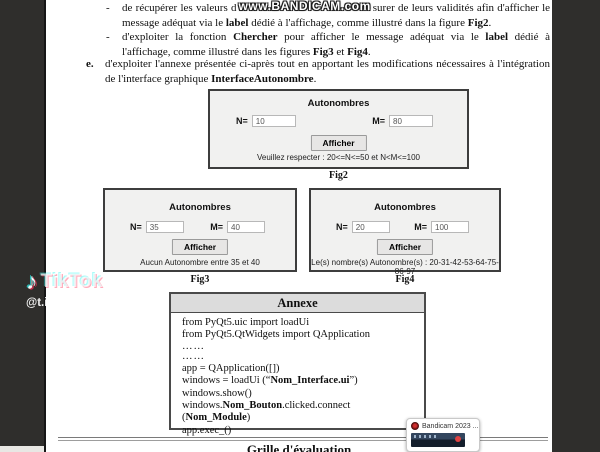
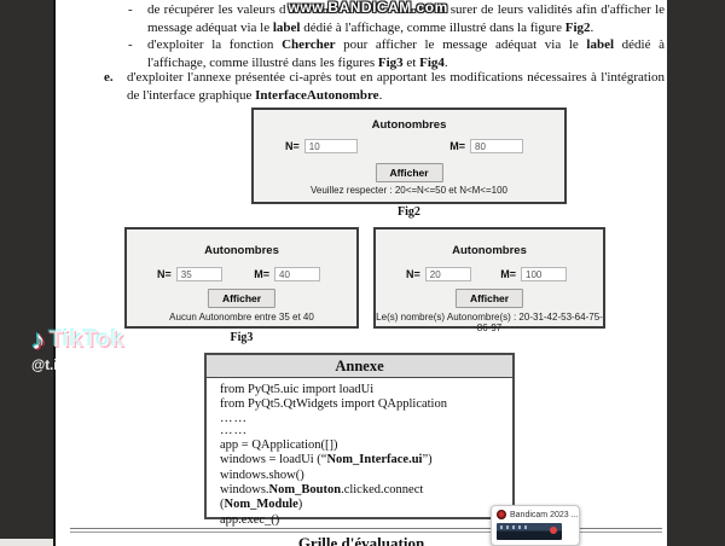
  -
  de récupérer les valeurs d www.BANDICAM.com surer de leurs validités afin d'afficher le message adéquat via le label dédié à l'affichage, comme illustré dans la figure Fig2.
  -
  d'exploiter la fonction Chercher pour afficher le message adéquat via le label dédié à l'affichage, comme illustré dans les figures Fig3 et Fig4.
  e.
  d'exploiter l'annexe présentée ci-après tout en apportant les modifications nécessaires à l'intégration de l'interface graphique InterfaceAutonombre.
  Autonombres
  N=
  10
  M=
  80
  Afficher
  Veuillez respecter : 20<=N<=50 et N<M<=100
  Fig2
  Autonombres
  N=
  35
  M=
  40
  Afficher
  Aucun Autonombre entre 35 et 40
  Fig3
  Autonombres
  N=
  20
  M=
  100
  Afficher
  Le(s) nombre(s) Autonombre(s) : 20-31-42-53-64-75-86-97
- Fig4
  Annexe
  from PyQt5.uic import loadUi
  from PyQt5.QtWidgets import QApplication
  ……
  ……
  app = QApplication([])
  windows = loadUi (“Nom_Interface.ui”)
  windows.show()
  windows.Nom_Bouton.clicked.connect (Nom_Module)
  app.exec_()
  Grille d'évaluation
  ♪
  TikTok
  @t.ingénieur
